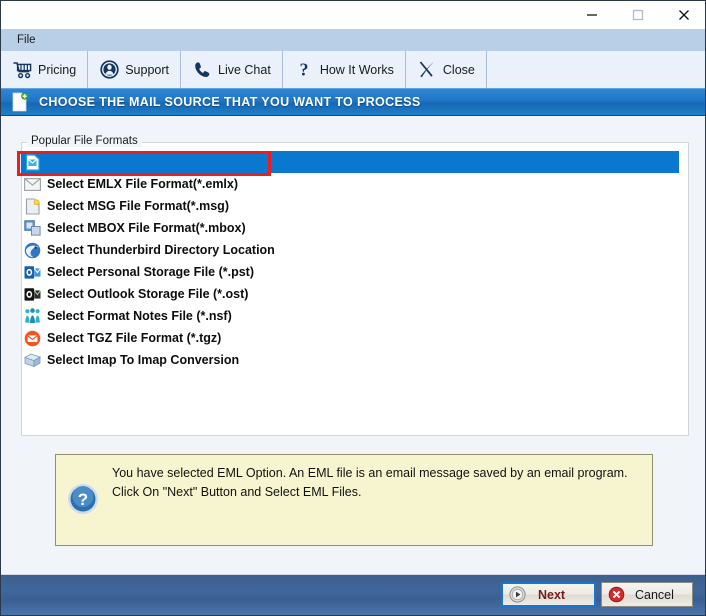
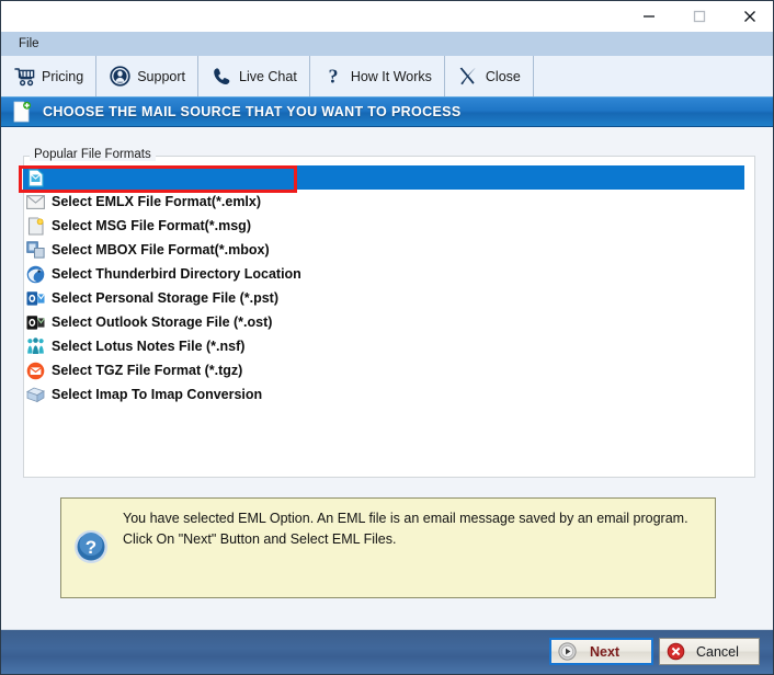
  File
  Pricing
  Support
  Live Chat
  ?
  How It Works
  Close
  CHOOSE THE MAIL SOURCE THAT YOU WANT TO PROCESS
  Popular File Formats
  Select EMLX File Format(*.emlx)
  Select MSG File Format(*.msg)
  Select MBOX File Format(*.mbox)
  Select Thunderbird Directory Location
  Select Personal Storage File (*.pst)
  Select Outlook Storage File (*.ost)
- Select Format Notes File (*.nsf)
+ Select Lotus Notes File (*.nsf)
  Select TGZ File Format (*.tgz)
  Select Imap To Imap Conversion
  ?
  You have selected EML Option. An EML file is an email message saved by an email program. Click On "Next" Button and Select EML Files.
  Next
  Cancel
